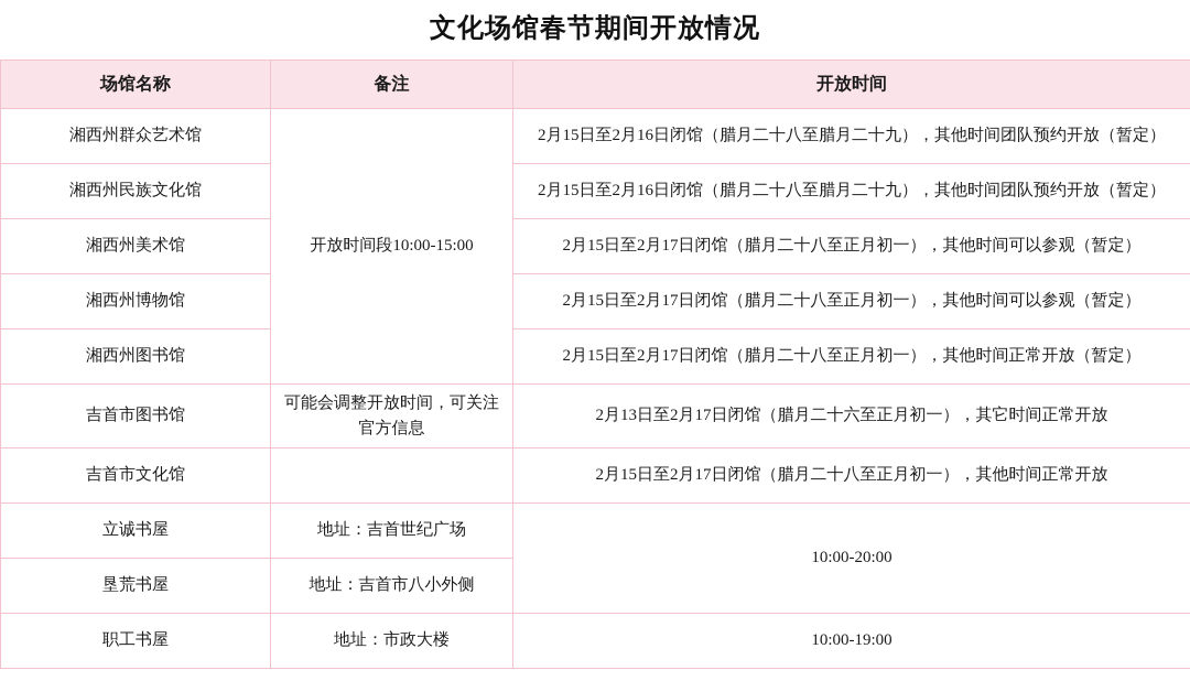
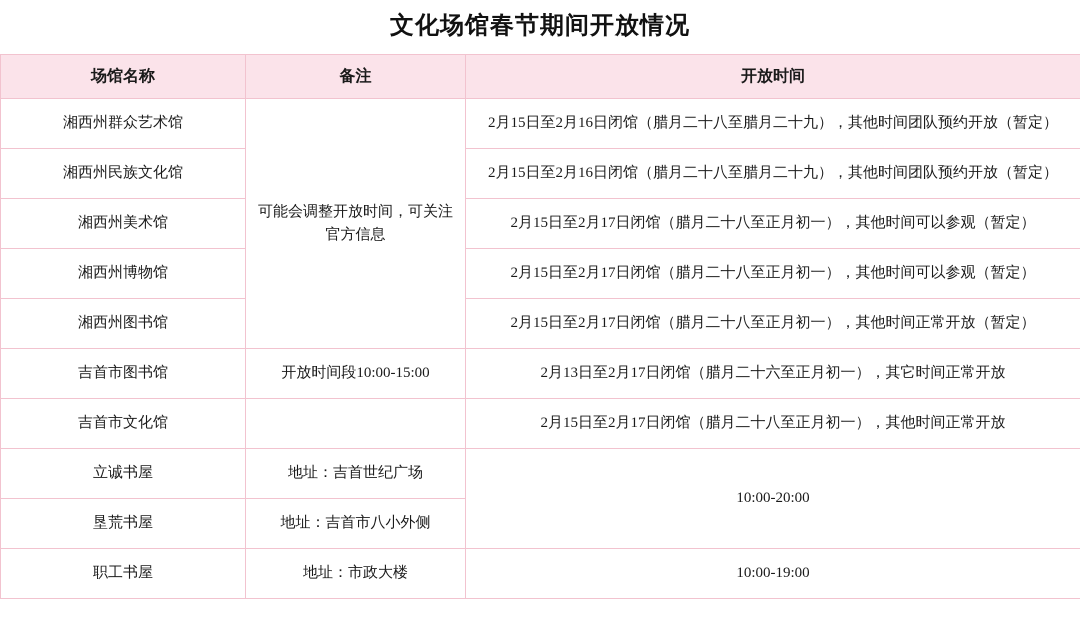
  文化场馆春节期间开放情况
  场馆名称	备注	开放时间
- 湘西州群众艺术馆	开放时间段10:00-15:00	2月15日至2月16日闭馆（腊月二十八至腊月二十九），其他时间团队预约开放（暂定）
+ 湘西州群众艺术馆	可能会调整开放时间，可关注官方信息	2月15日至2月16日闭馆（腊月二十八至腊月二十九），其他时间团队预约开放（暂定）
  湘西州民族文化馆	2月15日至2月16日闭馆（腊月二十八至腊月二十九），其他时间团队预约开放（暂定）
  湘西州美术馆	2月15日至2月17日闭馆（腊月二十八至正月初一），其他时间可以参观（暂定）
  湘西州博物馆	2月15日至2月17日闭馆（腊月二十八至正月初一），其他时间可以参观（暂定）
  湘西州图书馆	2月15日至2月17日闭馆（腊月二十八至正月初一），其他时间正常开放（暂定）
- 吉首市图书馆	可能会调整开放时间，可关注官方信息	2月13日至2月17日闭馆（腊月二十六至正月初一），其它时间正常开放
+ 吉首市图书馆	开放时间段10:00-15:00	2月13日至2月17日闭馆（腊月二十六至正月初一），其它时间正常开放
  吉首市文化馆		2月15日至2月17日闭馆（腊月二十八至正月初一），其他时间正常开放
  立诚书屋	地址：吉首世纪广场	10:00-20:00
  垦荒书屋	地址：吉首市八小外侧
  职工书屋	地址：市政大楼	10:00-19:00
